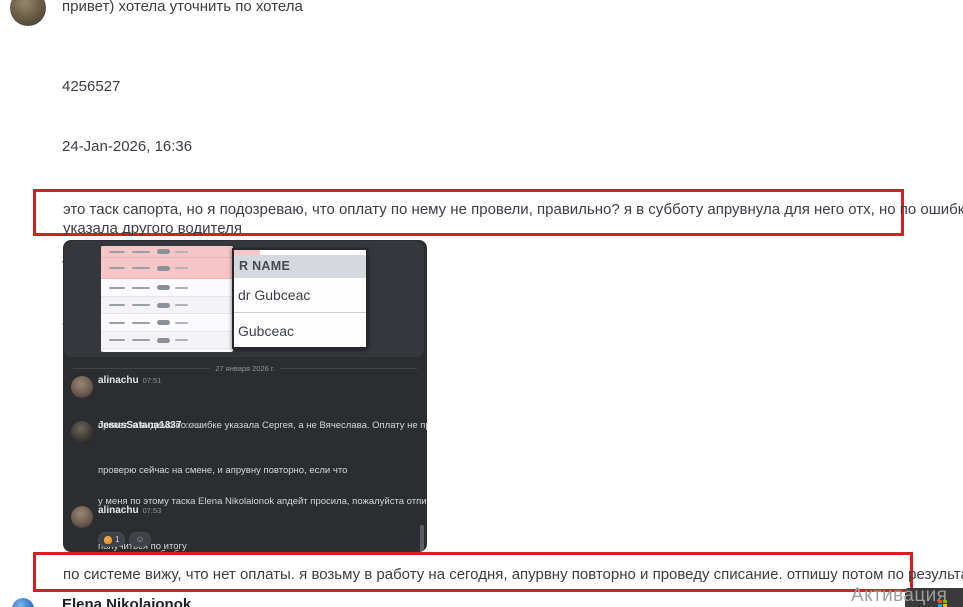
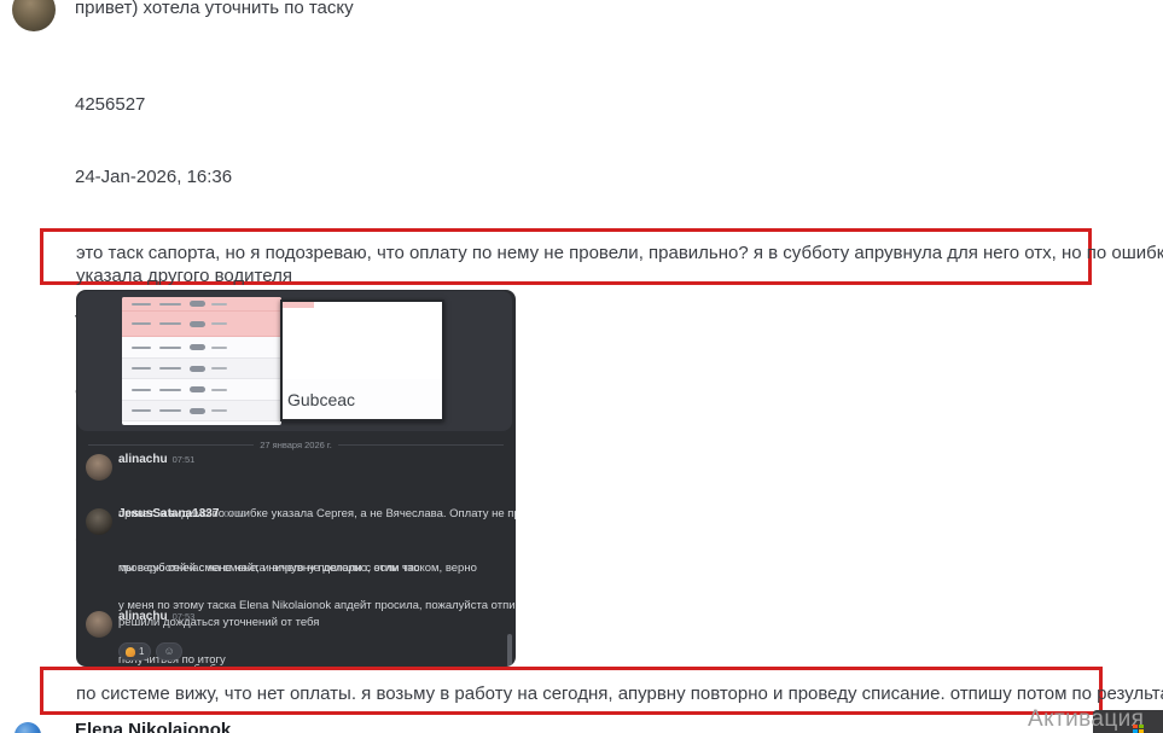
- привет) хотела уточнить по хотела
+ привет) хотела уточнить по таску
  4256527
  24-Jan-2026, 16:36
  это таск сапорта, но я подозреваю, что оплату по нему не провели, правильно? я в субботу апрувнула для него отх, но по ошибк
  указала другого водителя
- R NAME
- dr Gubceac
  Gubceac
  27 января 2026 г.
  alinachu 07:51
  привет. я видимо по ошибке указала Сергея, а не Вячеслава. Оплату не п
  проверю сейчас на смене, и апрувну повторно, если что
  JesusSatana1337 07:53
+ мы в суботней смене найта ничего не делали с этим таском, верно
+ решили дождаться уточнений от тебя
  у меня по этому таска Elena Nikolaionok апдейт просила, пожалуйста отпи
  alinachu 07:53
  1
  ☺
  по системе вижу, что нет оплаты. я возьму в работу на сегодня, апурвну повторно и проведу списание. отпишу потом по результ
  Elena Nikolaionok
  Активация
